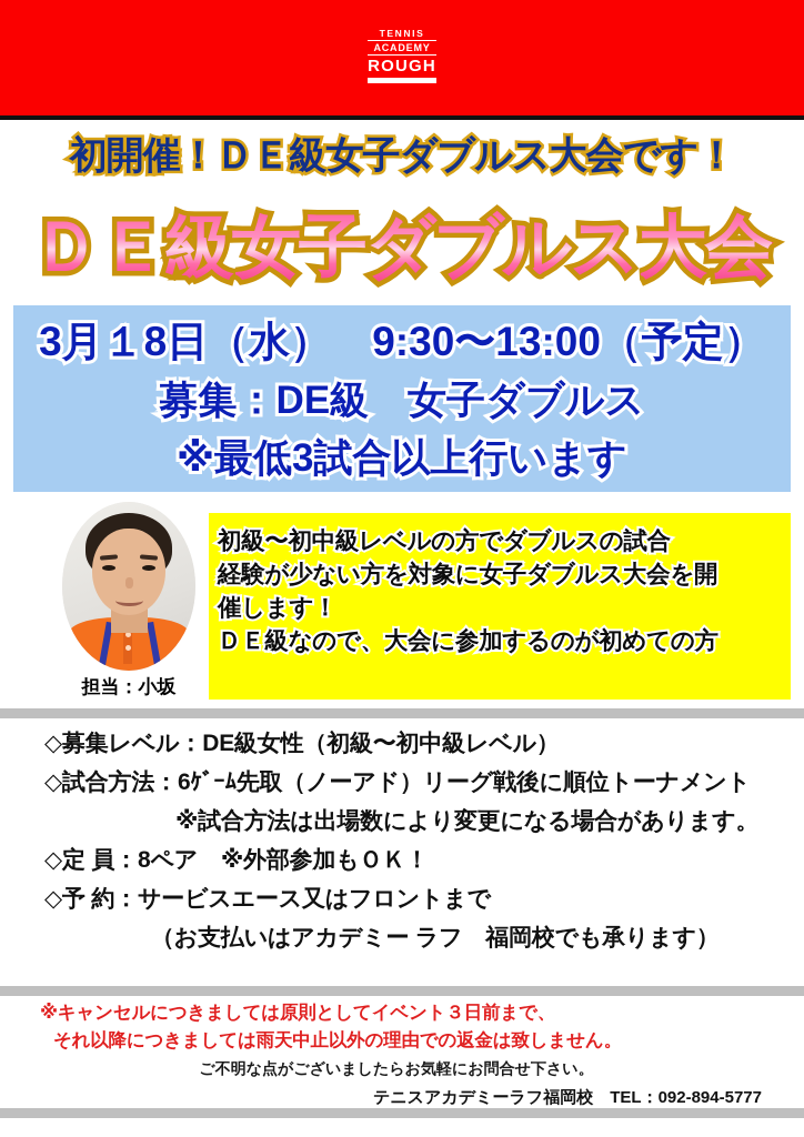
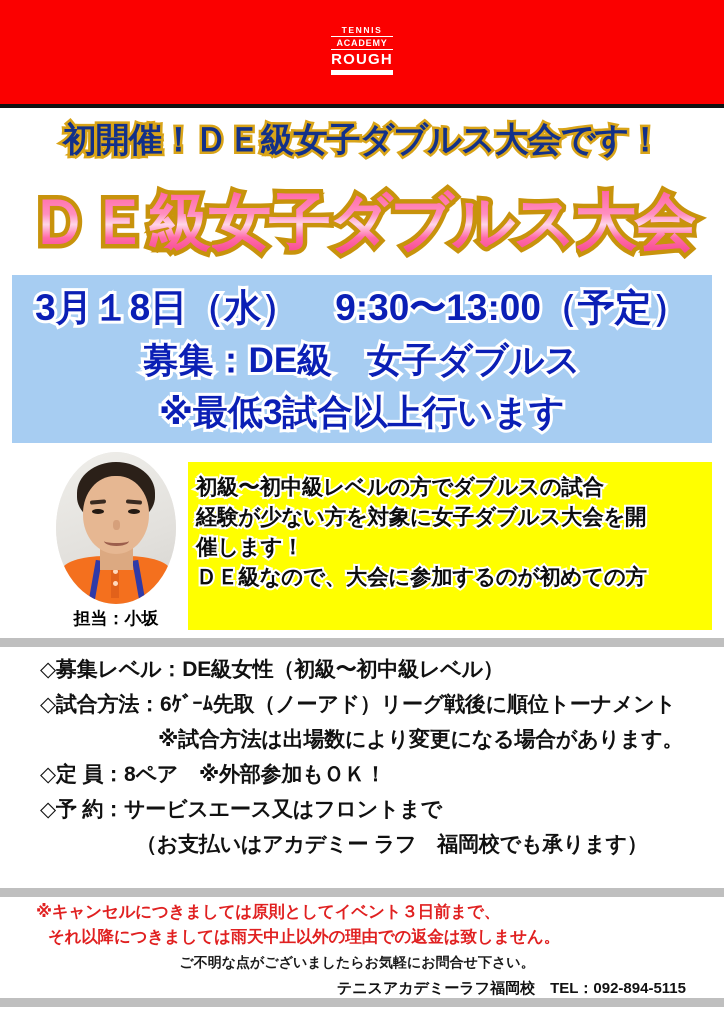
  TENNIS
  ACADEMY
  ROUGH
  初開催！ＤＥ級女子ダブルス大会です！
  ＤＥ級女子ダブルス大会
  3月１8日（水） 9:30〜13:00（予定）
  募集：DE級 女子ダブルス
  ※最低3試合以上行います
  担当：小坂
  初級〜初中級レベルの方でダブルスの試合
  経験が少ない方を対象に女子ダブルス大会を開
  催します！
  ＤＥ級なので、大会に参加するのが初めての方
  ◇募集レベル：DE級女性（初級〜初中級レベル）
  ◇試合方法：6ｹﾞｰﾑ先取（ノーアド）リーグ戦後に順位トーナメント
  ※試合方法は出場数により変更になる場合があります。
  ◇定 員：8ペア ※外部参加もＯＫ！
  ◇予 約：サービスエース又はフロントまで
  （お支払いはアカデミー ラフ 福岡校でも承ります）
  ※キャンセルにつきましては原則としてイベント３日前まで、
  それ以降につきましては雨天中止以外の理由での返金は致しません。
  ご不明な点がございましたらお気軽にお問合せ下さい。
- テニスアカデミーラフ福岡校 TEL：092-894-5777
+ テニスアカデミーラフ福岡校 TEL：092-894-5115
